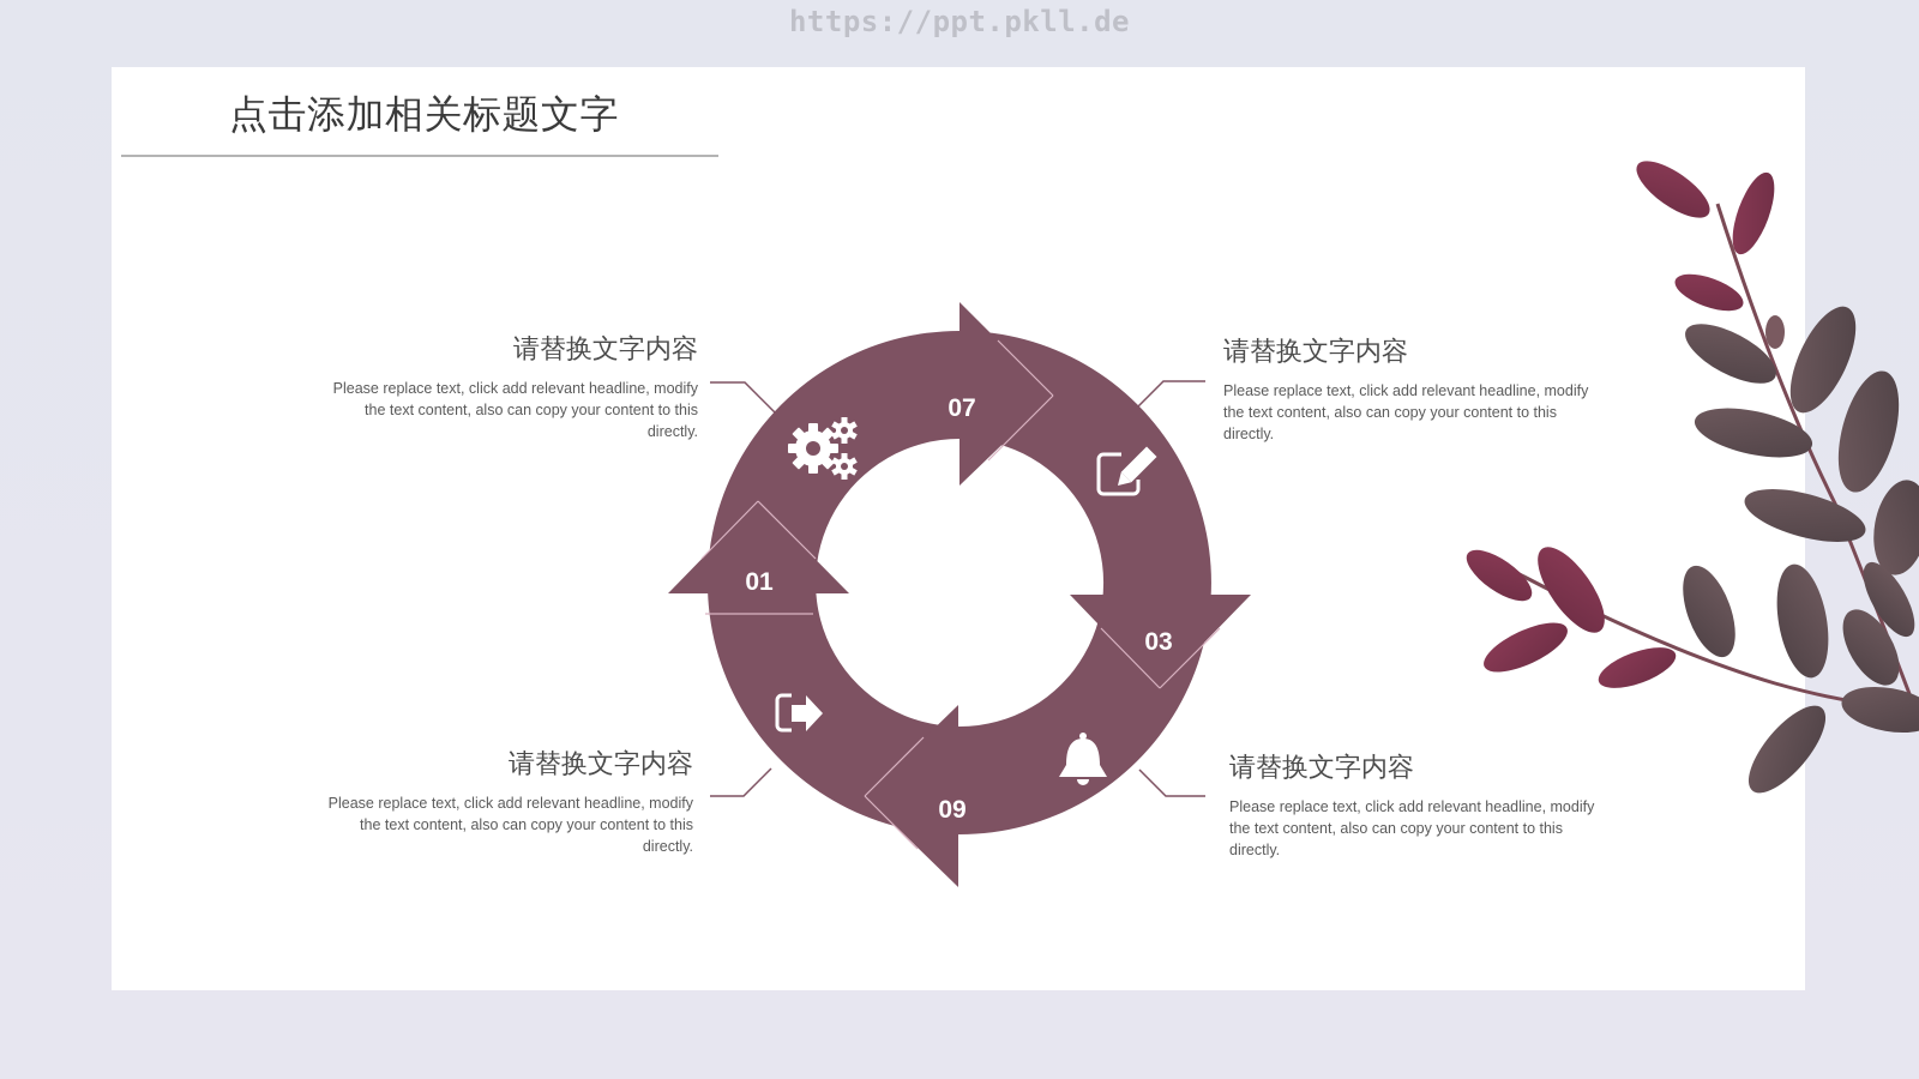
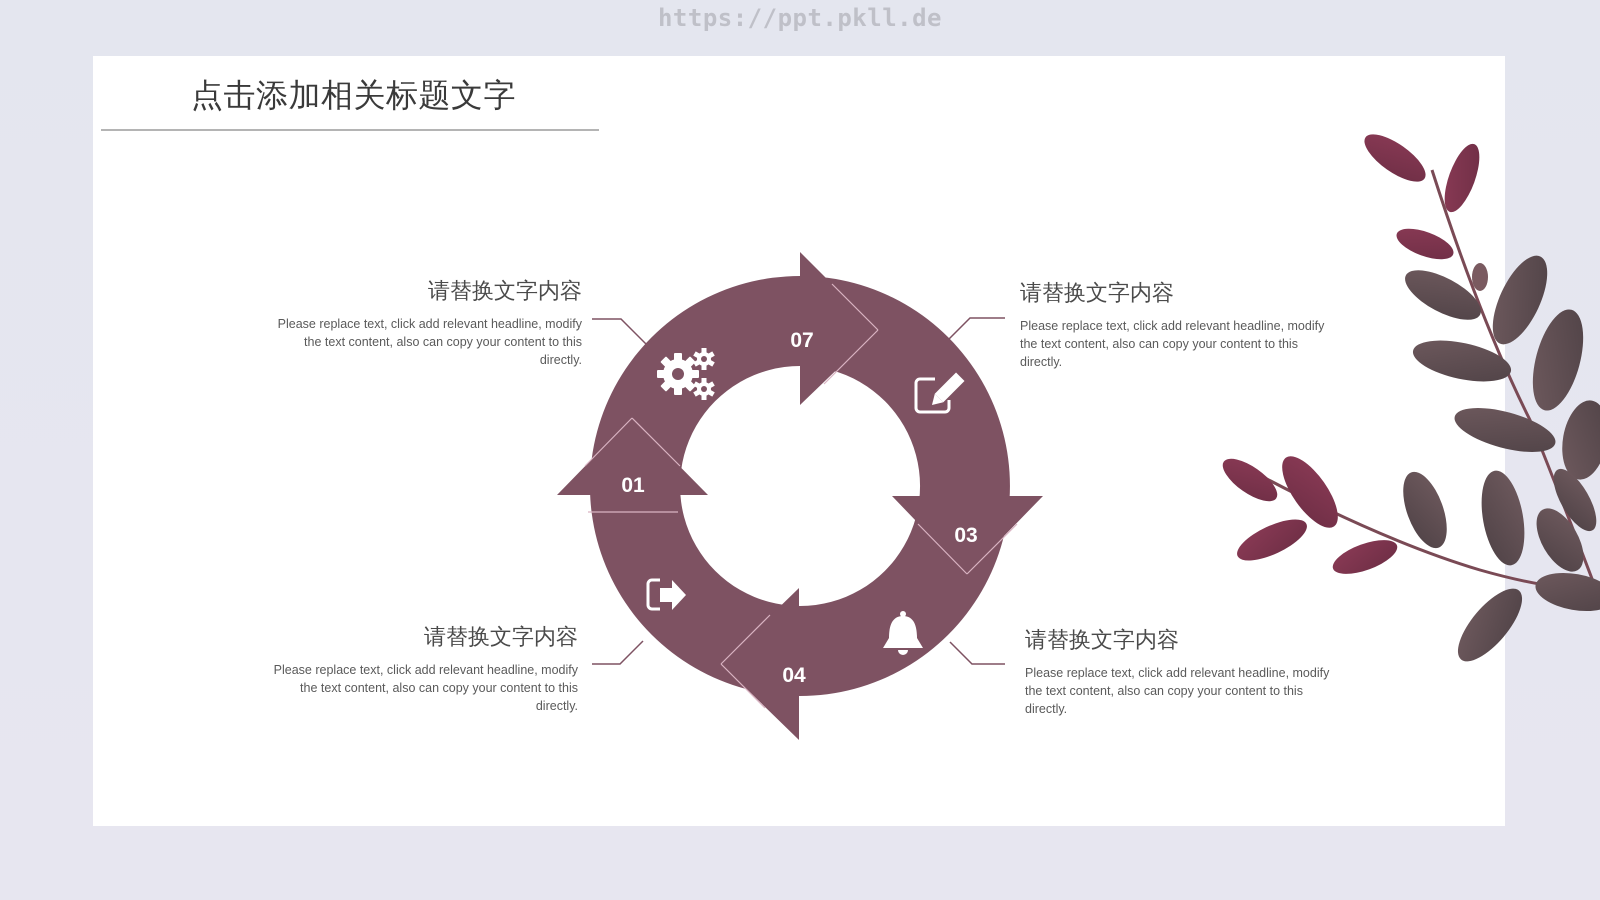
  https://ppt.pkll.de
  点击添加相关标题文字
  01
  07
  03
- 09
+ 04
  请替换文字内容
  Please replace text, click add relevant headline, modify the text content, also can copy your content to this directly.
  请替换文字内容
  Please replace text, click add relevant headline, modify the text content, also can copy your content to this directly.
  请替换文字内容
  Please replace text, click add relevant headline, modify the text content, also can copy your content to this directly.
  请替换文字内容
  Please replace text, click add relevant headline, modify the text content, also can copy your content to this directly.
